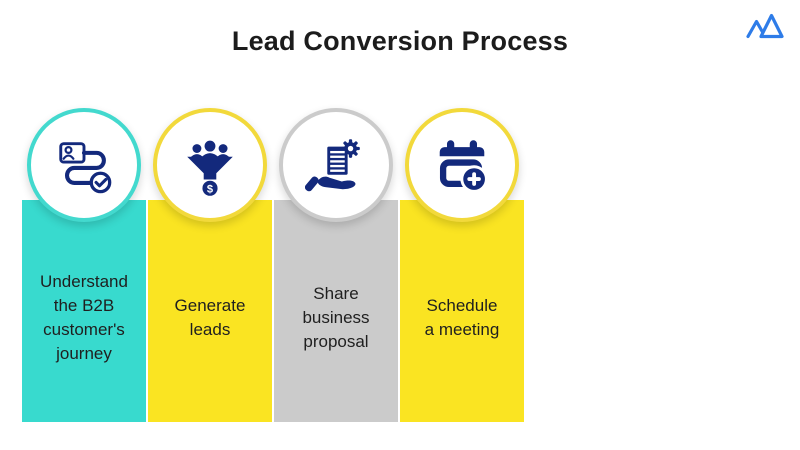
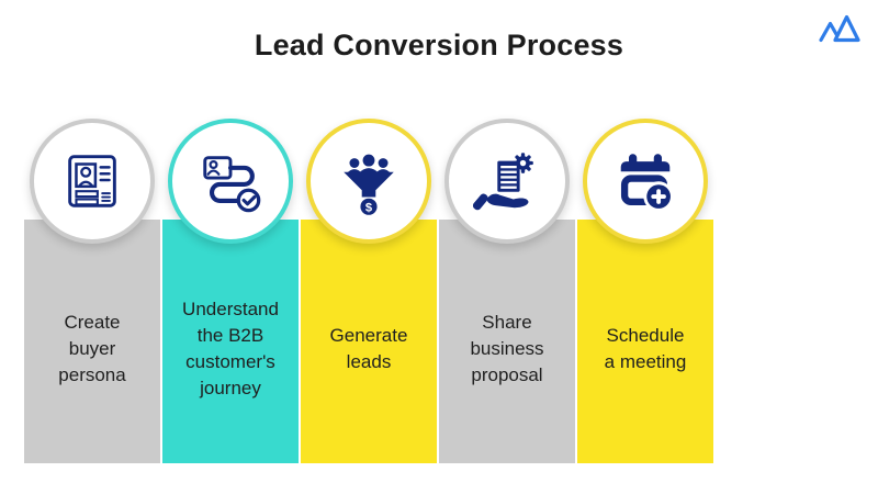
  Lead Conversion Process
+ Create
+ buyer
+ persona
  Understand
  the B2B
  customer's
  journey
  $
  Generate
  leads
  Share
  business
  proposal
  Schedule
  a meeting
